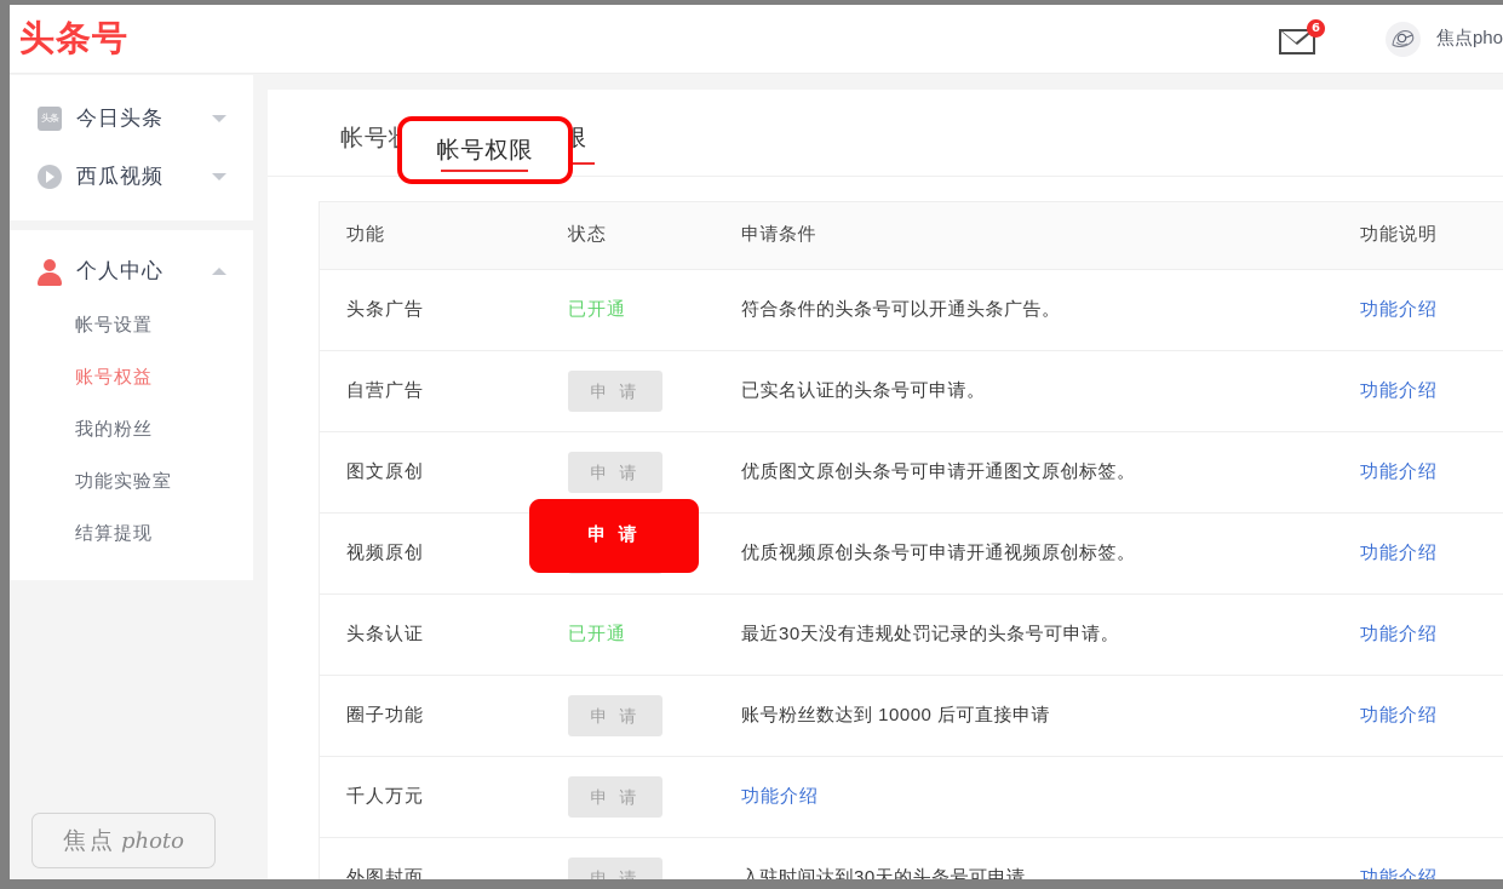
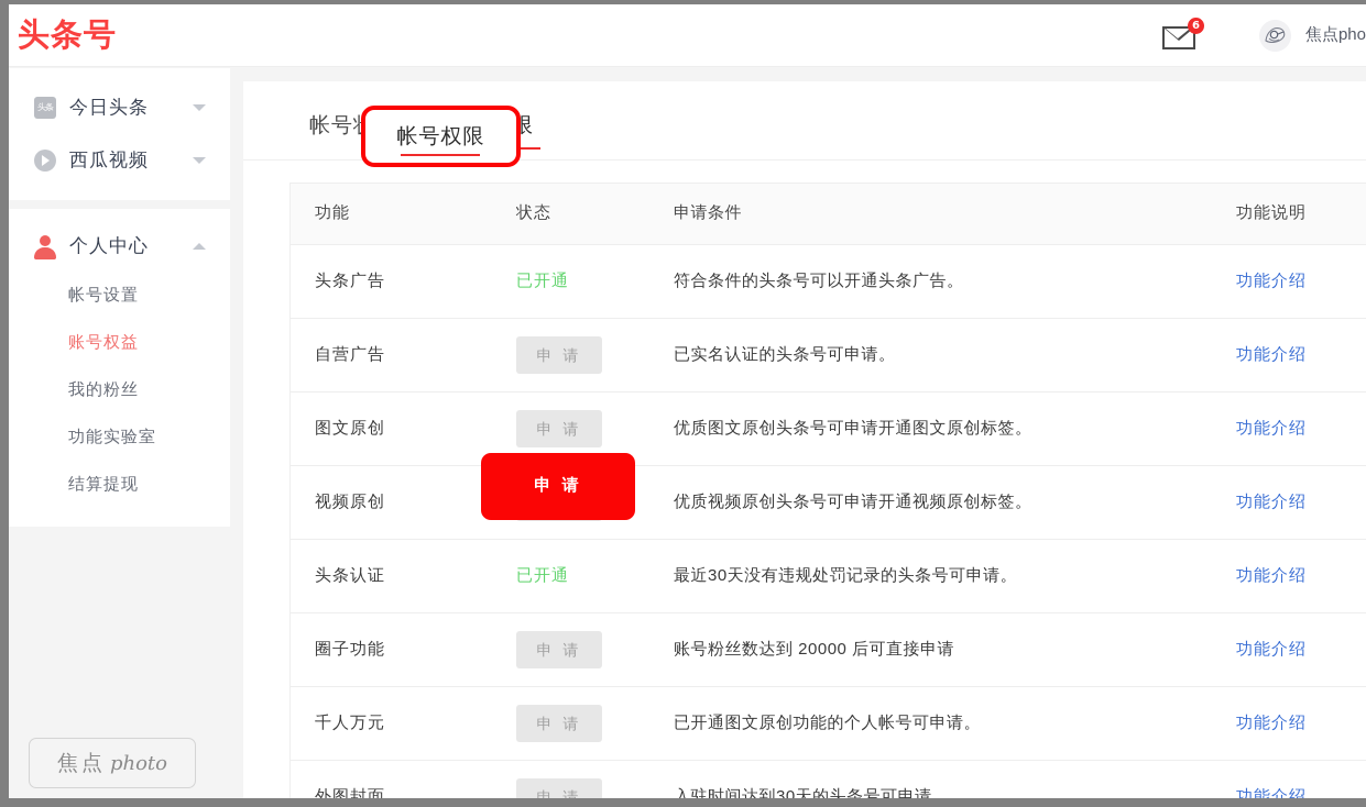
  头条号
  6
  焦点pho
  头条
  今日头条
  西瓜视频
  个人中心
  帐号设置
  账号权益
  我的粉丝
  功能实验室
  结算提现
  焦点
  photo
  帐号状
  功能
  状态
  申请条件
  功能说明
  头条广告
  已开通
  符合条件的头条号可以开通头条广告。
  功能介绍
  自营广告
  申 请
  已实名认证的头条号可申请。
  功能介绍
  图文原创
  申 请
  优质图文原创头条号可申请开通图文原创标签。
  功能介绍
  视频原创
  优质视频原创头条号可申请开通视频原创标签。
  功能介绍
  头条认证
  已开通
  最近30天没有违规处罚记录的头条号可申请。
  功能介绍
  圈子功能
  申 请
- 账号粉丝数达到 10000 后可直接申请
+ 账号粉丝数达到 20000 后可直接申请
  功能介绍
  千人万元
  申 请
+ 已开通图文原创功能的个人帐号可申请。
  功能介绍
  外图封面
  申 请
  入驻时间达到30天的头条号可申请。
  功能介绍
  帐号权限
  申 请
